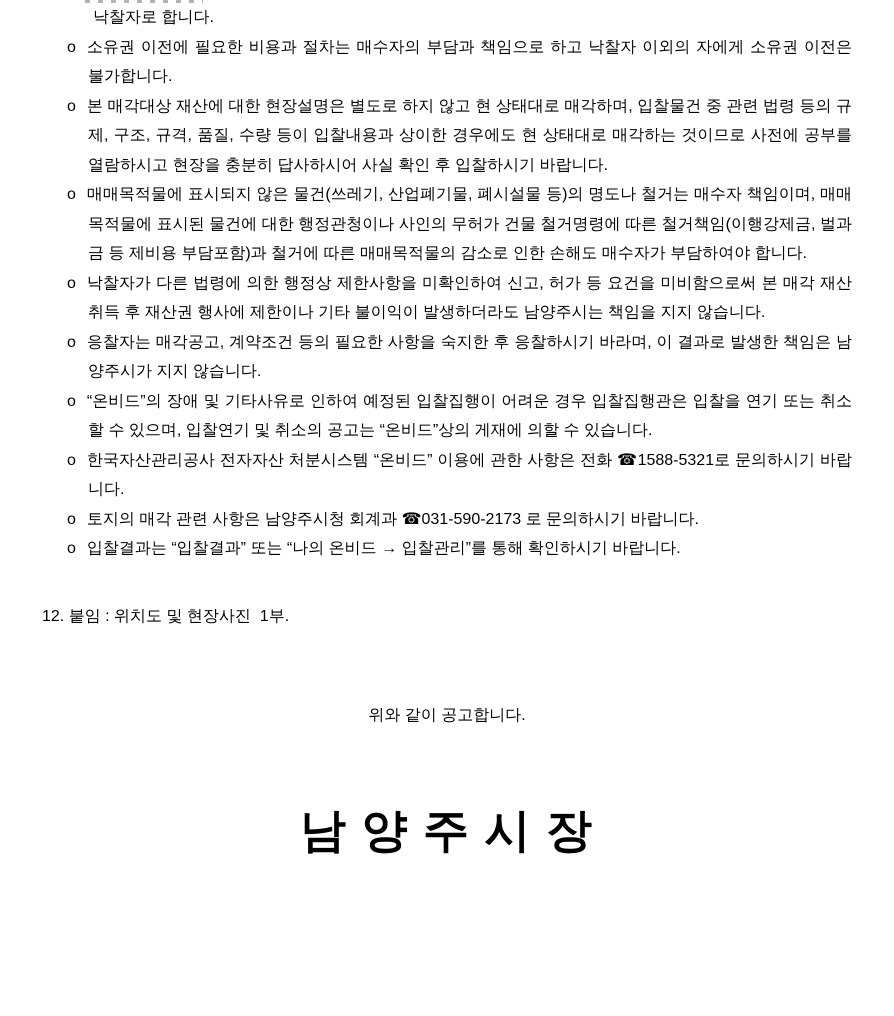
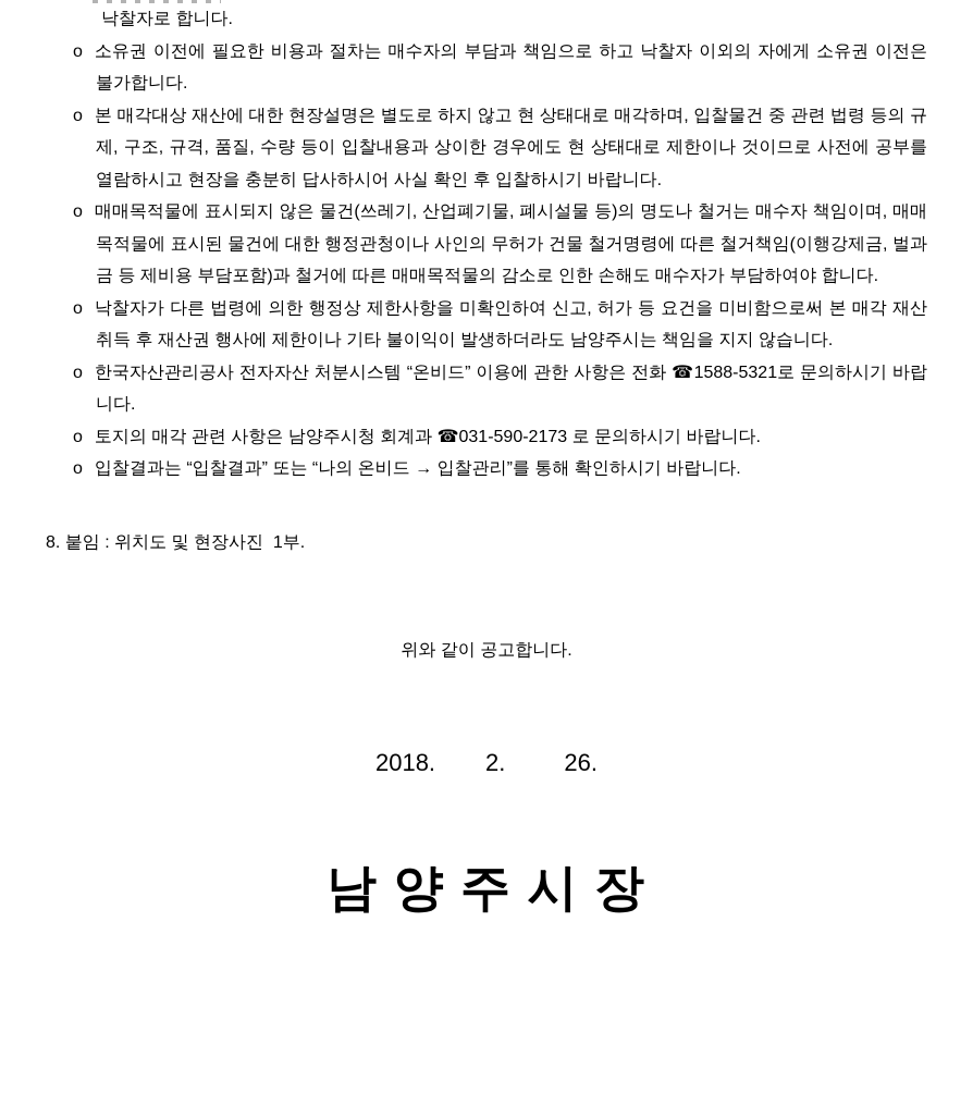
  낙찰자로 합니다.
  o 소유권 이전에 필요한 비용과 절차는 매수자의 부담과 책임으로 하고 낙찰자 이외의 자에게 소유권 이전은 불가합니다.
- o 본 매각대상 재산에 대한 현장설명은 별도로 하지 않고 현 상태대로 매각하며, 입찰물건 중 관련 법령 등의 규제, 구조, 규격, 품질, 수량 등이 입찰내용과 상이한 경우에도 현 상태대로 매각하는 것이므로 사전에 공부를 열람하시고 현장을 충분히 답사하시어 사실 확인 후 입찰하시기 바랍니다.
+ o 본 매각대상 재산에 대한 현장설명은 별도로 하지 않고 현 상태대로 매각하며, 입찰물건 중 관련 법령 등의 규제, 구조, 규격, 품질, 수량 등이 입찰내용과 상이한 경우에도 현 상태대로 제한이나 것이므로 사전에 공부를 열람하시고 현장을 충분히 답사하시어 사실 확인 후 입찰하시기 바랍니다.
  o 매매목적물에 표시되지 않은 물건(쓰레기, 산업폐기물, 폐시설물 등)의 명도나 철거는 매수자 책임이며, 매매목적물에 표시된 물건에 대한 행정관청이나 사인의 무허가 건물 철거명령에 따른 철거책임(이행강제금, 벌과금 등 제비용 부담포함)과 철거에 따른 매매목적물의 감소로 인한 손해도 매수자가 부담하여야 합니다.
  o 낙찰자가 다른 법령에 의한 행정상 제한사항을 미확인하여 신고, 허가 등 요건을 미비함으로써 본 매각 재산 취득 후 재산권 행사에 제한이나 기타 불이익이 발생하더라도 남양주시는 책임을 지지 않습니다.
- o 응찰자는 매각공고, 계약조건 등의 필요한 사항을 숙지한 후 응찰하시기 바라며, 이 결과로 발생한 책임은 남양주시가 지지 않습니다.
- o “온비드”의 장애 및 기타사유로 인하여 예정된 입찰집행이 어려운 경우 입찰집행관은 입찰을 연기 또는 취소 할 수 있으며, 입찰연기 및 취소의 공고는 “온비드”상의 게재에 의할 수 있습니다.
  o 한국자산관리공사 전자자산 처분시스템 “온비드” 이용에 관한 사항은 전화 ☎1588-5321로 문의하시기 바랍니다.
  o 토지의 매각 관련 사항은 남양주시청 회계과 ☎031-590-2173 로 문의하시기 바랍니다.
  o 입찰결과는 “입찰결과” 또는 “나의 온비드 → 입찰관리”를 통해 확인하시기 바랍니다.
- 12. 붙임 : 위치도 및 현장사진 1부.
+ 8. 붙임 : 위치도 및 현장사진 1부.
  위와 같이 공고합니다.
+ 2018.
+ 2.
+ 26.
  남 양 주 시 장
